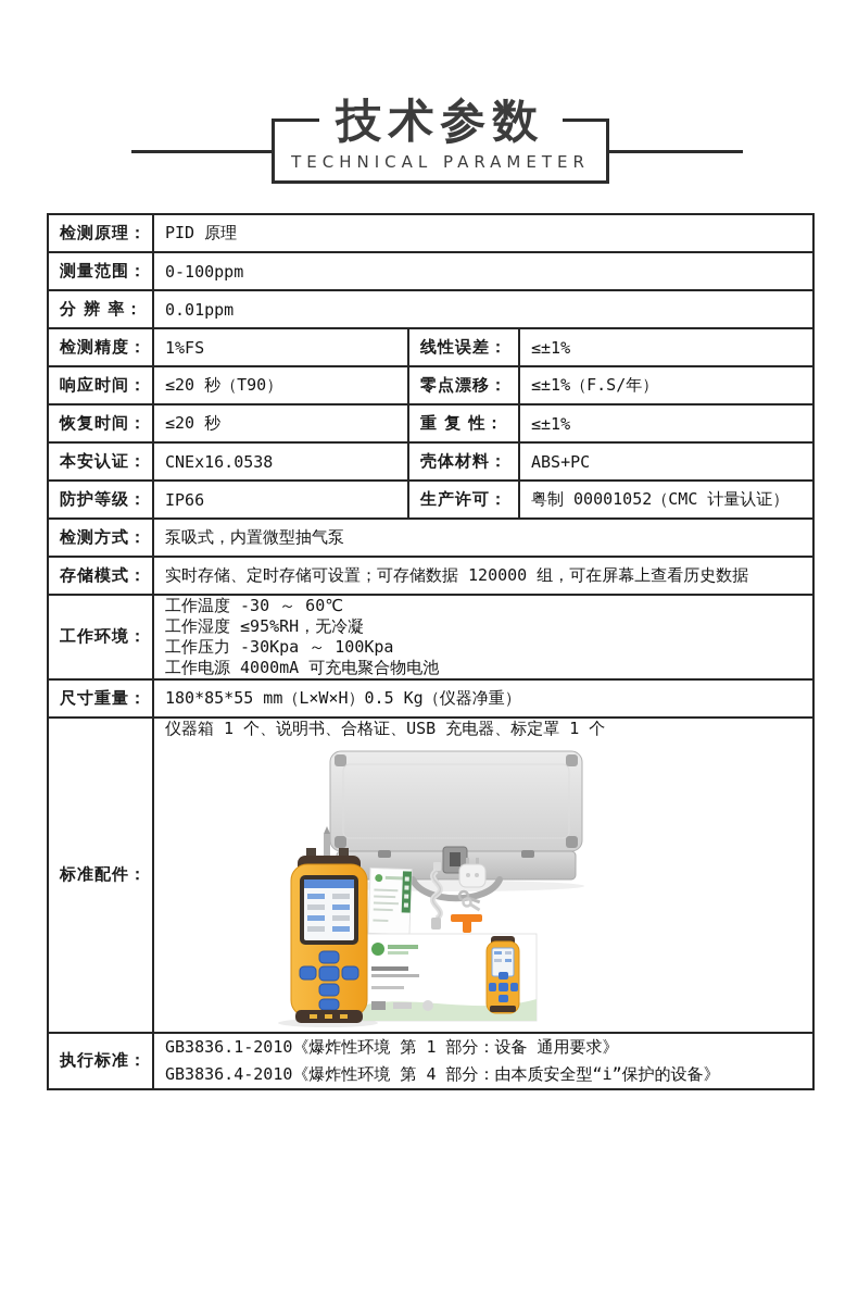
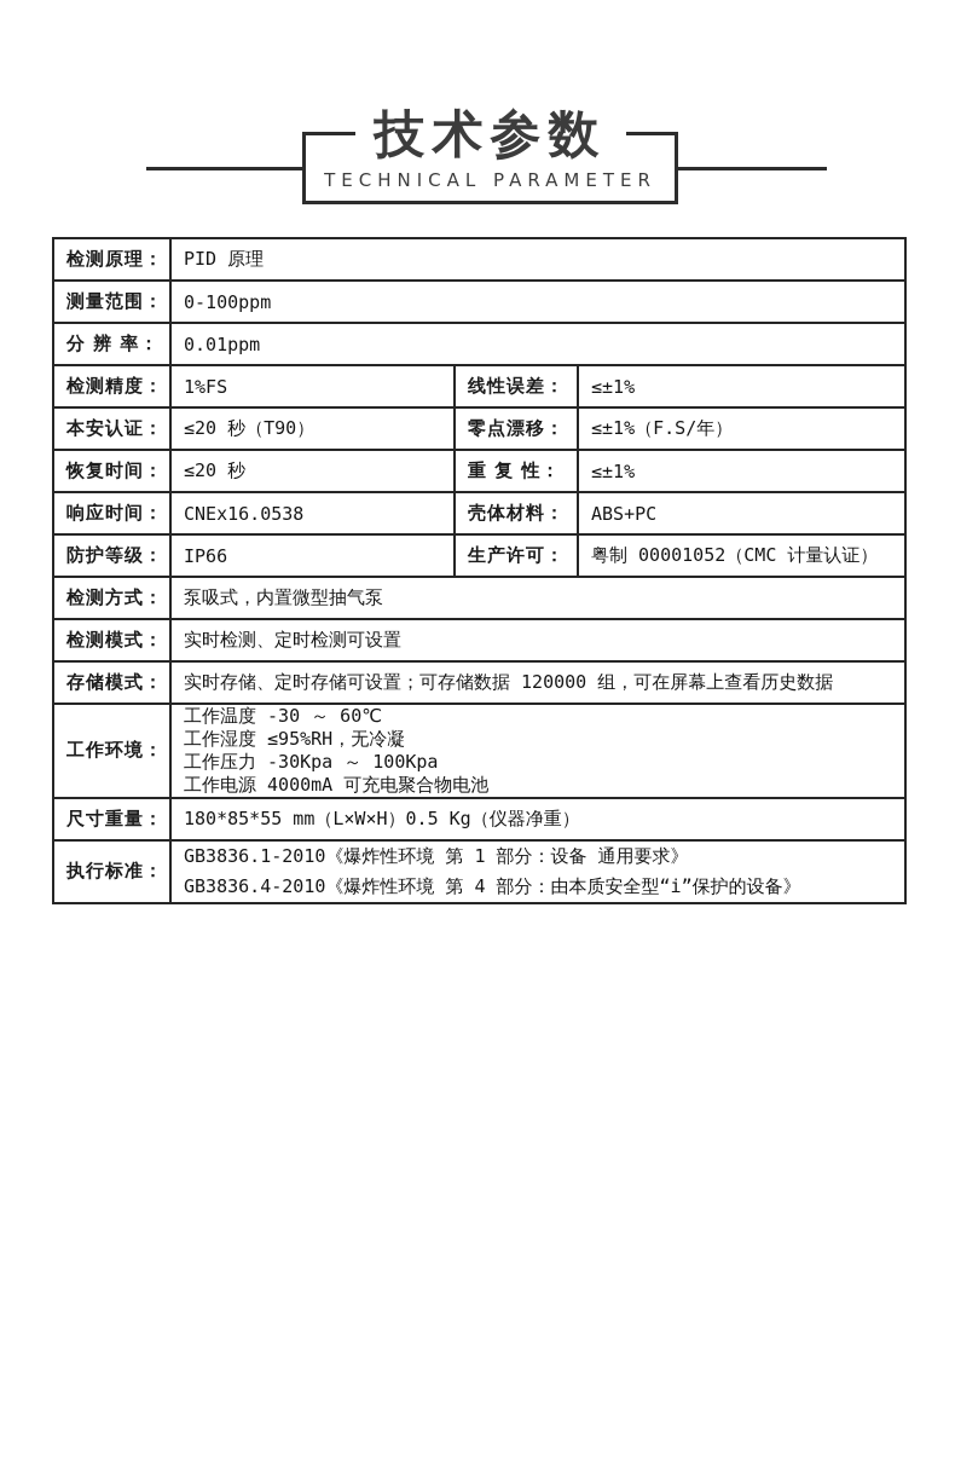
  技术参数
  TECHNICAL PARAMETER
  检测原理：	PID 原理
  测量范围：	0-100ppm
  分 辨 率：	0.01ppm
  检测精度：	1%FS	线性误差：	≤±1%
- 响应时间：	≤20 秒（T90）	零点漂移：	≤±1%（F.S/年）
+ 本安认证：	≤20 秒（T90）	零点漂移：	≤±1%（F.S/年）
  恢复时间：	≤20 秒	重 复 性：	≤±1%
- 本安认证：	CNEx16.0538	壳体材料：	ABS+PC
+ 响应时间：	CNEx16.0538	壳体材料：	ABS+PC
  防护等级：	IP66	生产许可：	粤制 00001052（CMC 计量认证）
  检测方式：	泵吸式，内置微型抽气泵
+ 检测模式：	实时检测、定时检测可设置
  存储模式：	实时存储、定时存储可设置；可存储数据 120000 组，可在屏幕上查看历史数据
  工作环境：	工作温度 -30 ～ 60℃ 工作湿度 ≤95%RH，无冷凝 工作压力 -30Kpa ～ 100Kpa 工作电源 4000mA 可充电聚合物电池
  尺寸重量：	180*85*55 mm（L×W×H）0.5 Kg（仪器净重）
- 标准配件：	仪器箱 1 个、说明书、合格证、USB 充电器、标定罩 1 个
  执行标准：	GB3836.1-2010《爆炸性环境 第 1 部分：设备 通用要求》 GB3836.4-2010《爆炸性环境 第 4 部分：由本质安全型“i”保护的设备》
